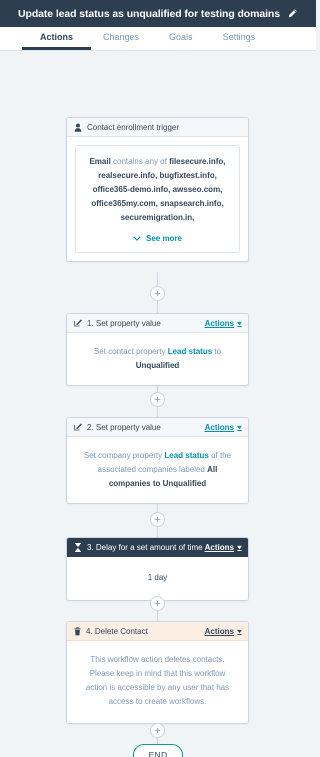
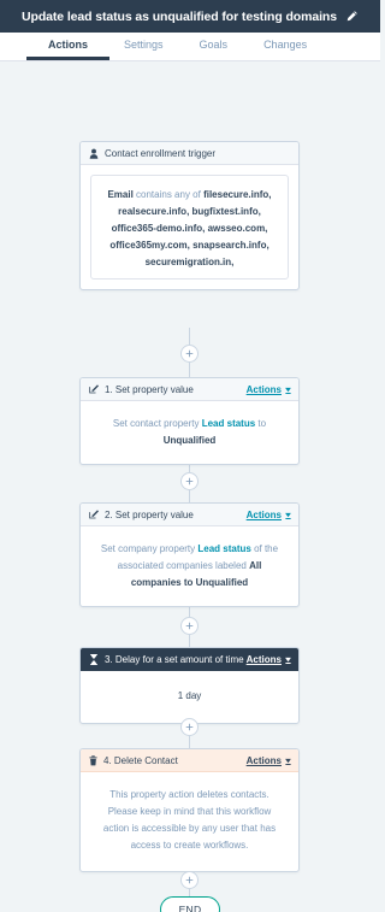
  Update lead status as unqualified for testing domains
  Actions
- Changes
+ Settings
  Goals
- Settings
+ Changes
  Contact enrollment trigger
  Email contains any of filesecure.info, realsecure.info, bugfixtest.info, office365-demo.info, awsseo.com, office365my.com, snapsearch.info, securemigration.in,
- See more
  1. Set property value
  Actions
  Set contact property Lead status to Unqualified
  2. Set property value
  Actions
  Set company property Lead status of the associated companies labeled All companies to Unqualified
  3. Delay for a set amount of time
  Actions
  1 day
  4. Delete Contact
  Actions
- This workflow action deletes contacts. Please keep in mind that this workflow action is accessible by any user that has access to create workflows.
+ This property action deletes contacts. Please keep in mind that this workflow action is accessible by any user that has access to create workflows.
  END
